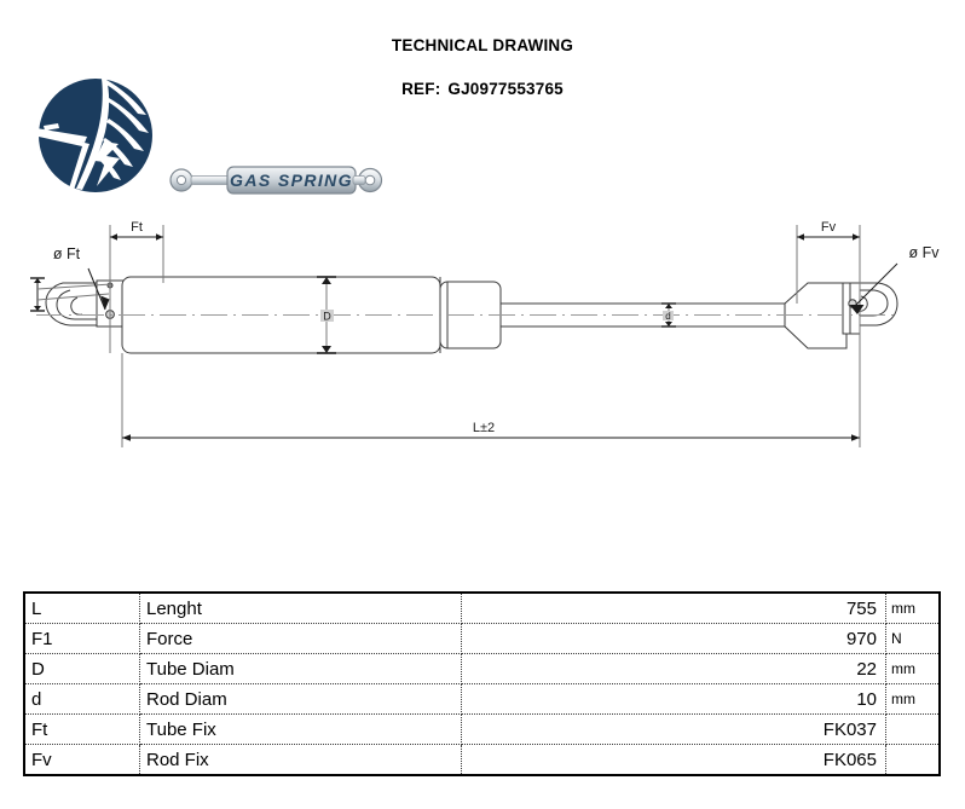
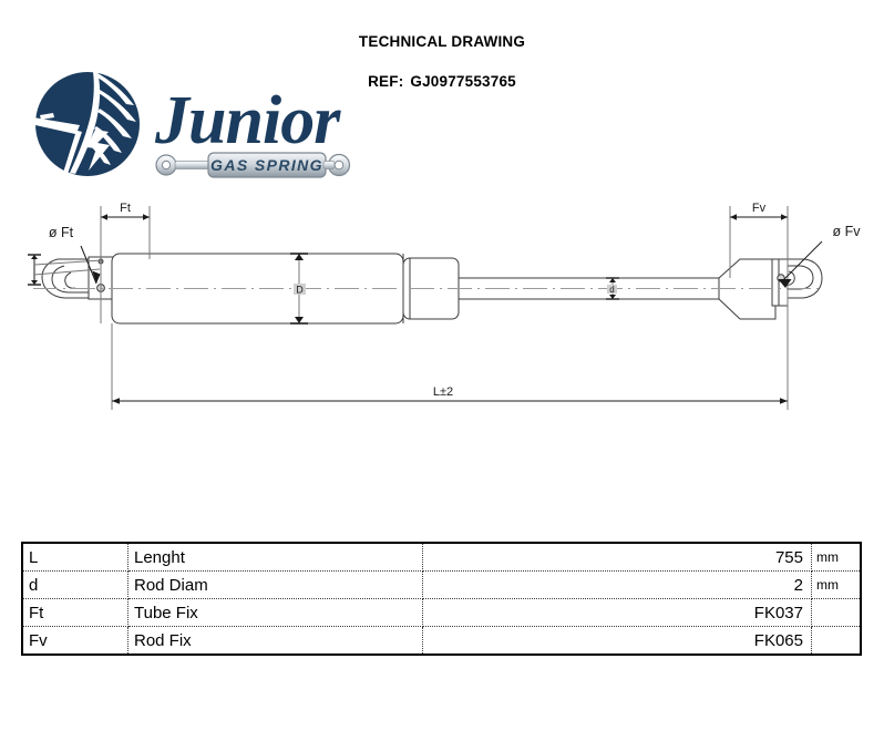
  TECHNICAL DRAWING
  REF: GJ0977553765
+ Junior
  GAS SPRING
  D
  d
  Ft
  ø Ft
  Fv
  ø Fv
  L±2
  L	Lenght	755	mm
- F1	Force	970	N
- D	Tube Diam	22	mm
- d	Rod Diam	10	mm
+ d	Rod Diam	2	mm
  Ft	Tube Fix	FK037
  Fv	Rod Fix	FK065
